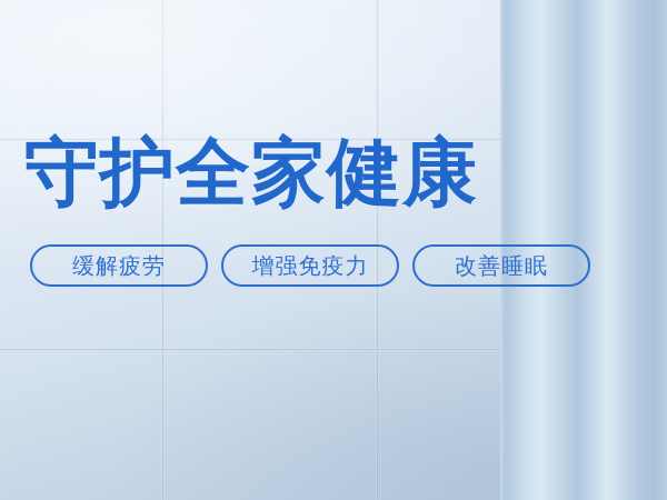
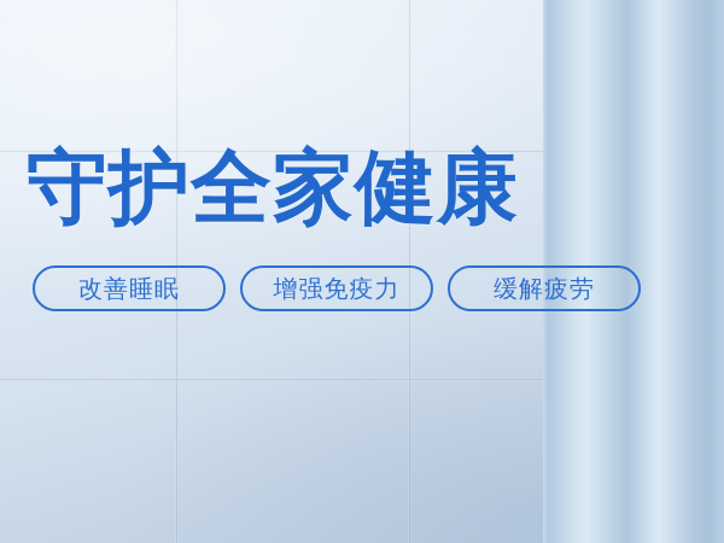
  守护全家健康
- 缓解疲劳
+ 改善睡眠
  增强免疫力
- 改善睡眠
+ 缓解疲劳
